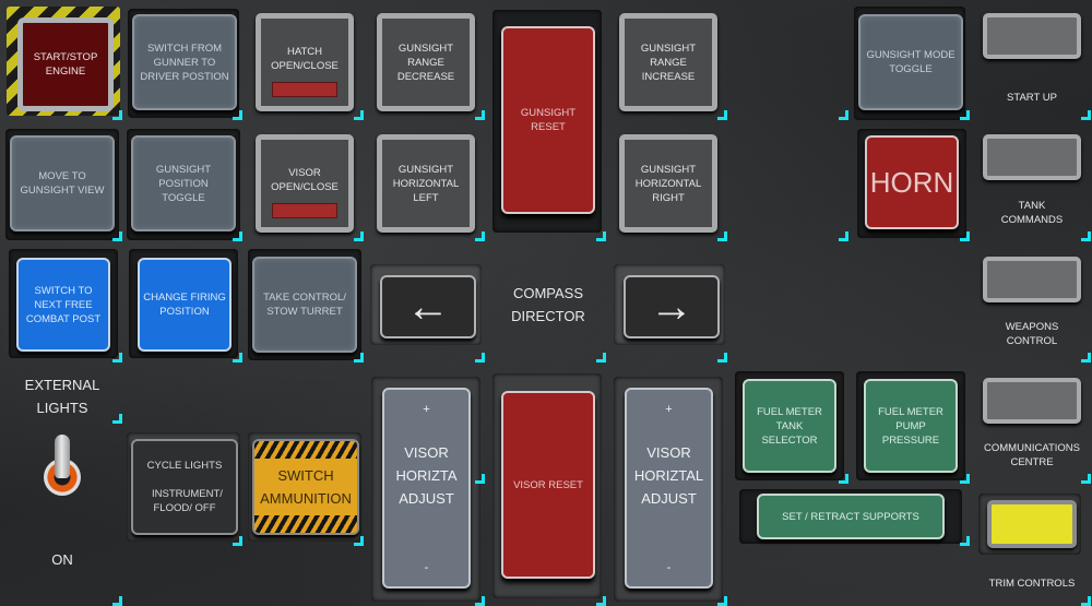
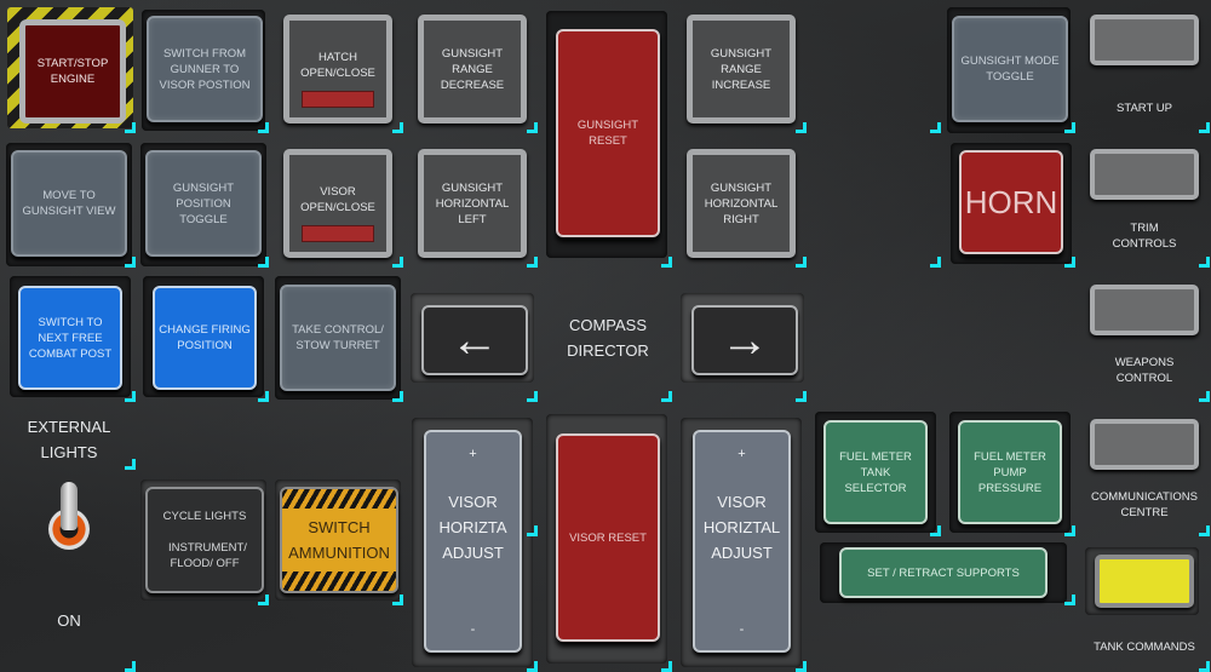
  START/STOP ENGINE
- SWITCH FROM GUNNER TO DRIVER POSTION
+ SWITCH FROM GUNNER TO VISOR POSTION
  HATCH OPEN/CLOSE
  GUNSIGHT RANGE DECREASE
  GUNSIGHT RESET
  GUNSIGHT RANGE INCREASE
  GUNSIGHT MODE TOGGLE
  START UP
  MOVE TO GUNSIGHT VIEW
  GUNSIGHT POSITION TOGGLE
  VISOR OPEN/CLOSE
  GUNSIGHT HORIZONTAL LEFT
  GUNSIGHT HORIZONTAL RIGHT
  HORN
- TANK COMMANDS
+ TRIM CONTROLS
  SWITCH TO NEXT FREE COMBAT POST
  CHANGE FIRING POSITION
  TAKE CONTROL/ STOW TURRET
  ←
  COMPASS DIRECTOR
  →
  WEAPONS CONTROL
  EXTERNAL LIGHTS
  ON
  CYCLE LIGHTS
  INSTRUMENT/ FLOOD/ OFF
  SWITCH AMMUNITION
  +
  VISOR HORIZTA ADJUST
  -
  VISOR RESET
  +
  VISOR HORIZTAL ADJUST
  -
  FUEL METER TANK SELECTOR
  FUEL METER PUMP PRESSURE
  SET / RETRACT SUPPORTS
  COMMUNICATIONS CENTRE
- TRIM CONTROLS
+ TANK COMMANDS
